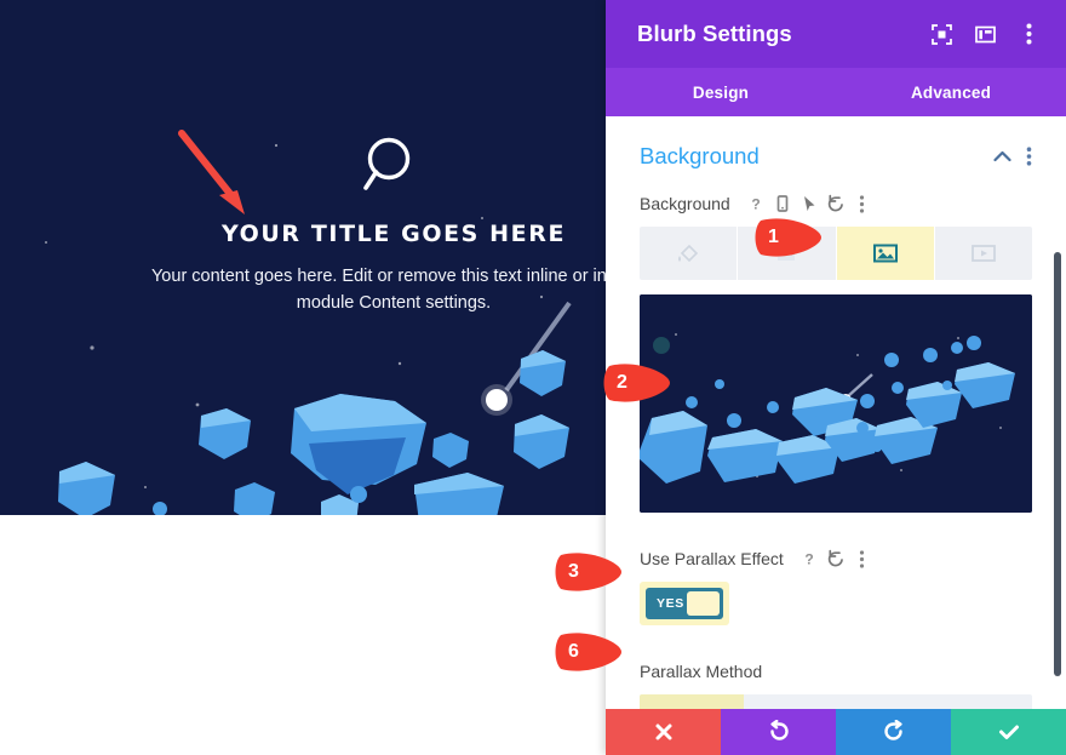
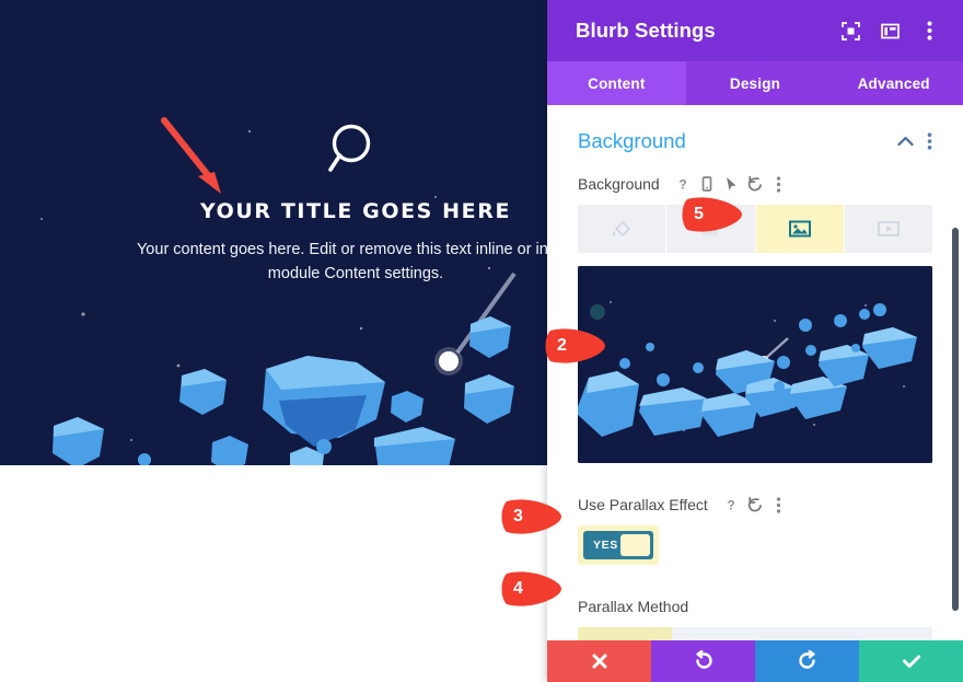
  YOUR TITLE GOES HERE
  Your content goes here. Edit or remove this text inline or in module Content settings.
  Blurb Settings
+ Content
  Design
  Advanced
  Background
  Background
  ?
  Use Parallax Effect
  ?
  YES
  Parallax Method
- 1
+ 5
  2
  3
- 6
+ 4
